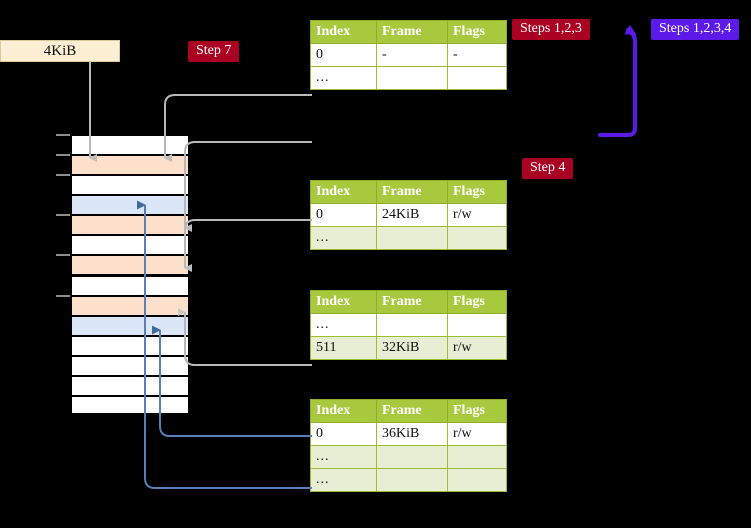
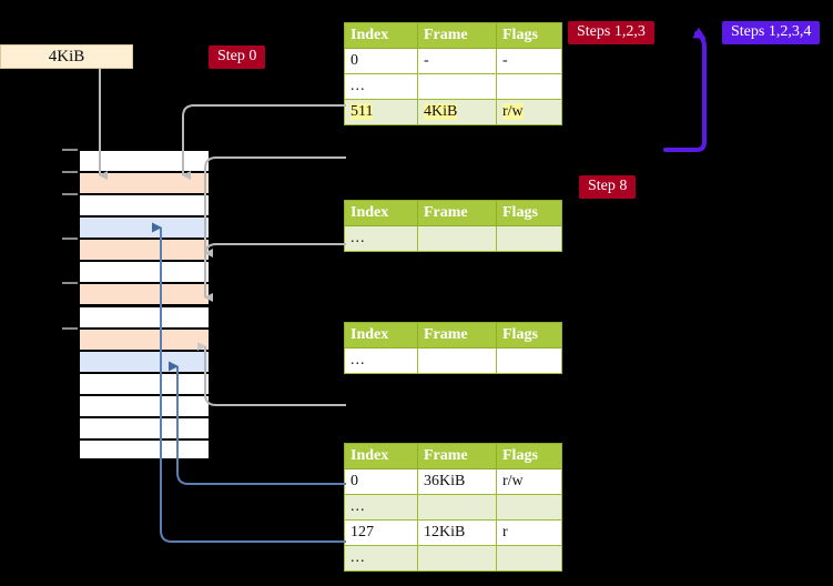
  4KiB
- Step 7
+ Step 0
  Steps 1,2,3
  Steps 1,2,3,4
- Step 4
+ Step 8
  Index	Frame	Flags
  0	-	-
  ...
+ 511	4KiB	r/w
  Index	Frame	Flags
- 0	24KiB	r/w
  ...
  Index	Frame	Flags
  ...
- 511	32KiB	r/w
  Index	Frame	Flags
  0	36KiB	r/w
  ...
+ 127	12KiB	r
  ...
